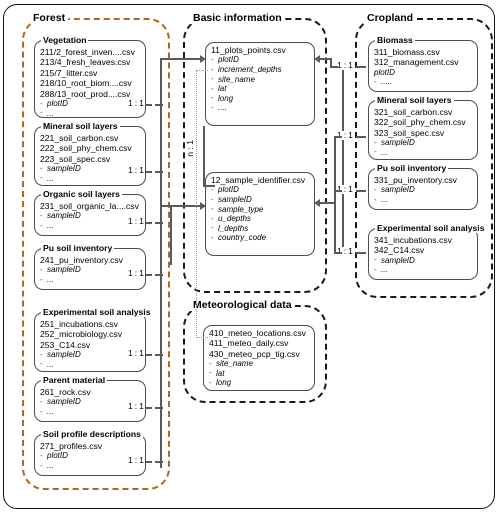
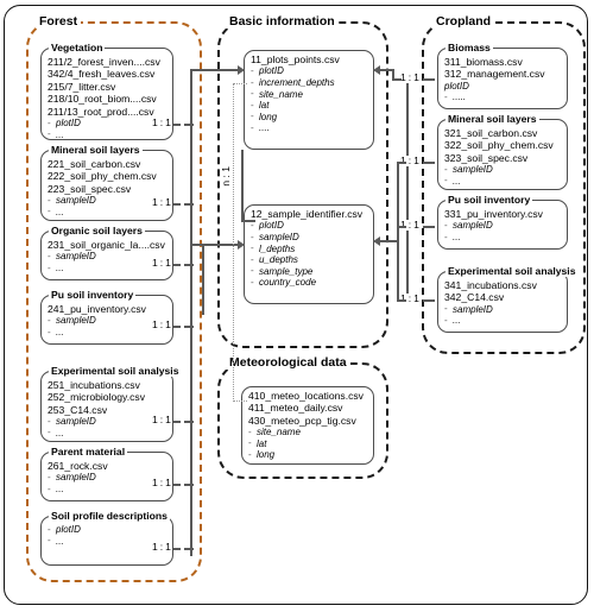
  Forest
  Basic information
  Meteorological data
  Cropland
  Vegetation
  211/2_forest_inven....csv
- 213/4_fresh_leaves.csv
+ 342/4_fresh_leaves.csv
  215/7_litter.csv
  218/10_root_biom....csv
- 288/13_root_prod....csv
+ 211/13_root_prod....csv
  plotID
  ...
  Mineral soil layers
  221_soil_carbon.csv
  222_soil_phy_chem.csv
  223_soil_spec.csv
  sampleID
  ...
  Organic soil layers
  231_soil_organic_la....csv
  sampleID
  ...
  Pu soil inventory
  241_pu_inventory.csv
  sampleID
  ...
  Experimental soil analysis
  251_incubations.csv
  252_microbiology.csv
  253_C14.csv
  sampleID
  ...
  Parent material
  261_rock.csv
  sampleID
  ...
  Soil profile descriptions
- 271_profiles.csv
  plotID
  ...
  11_plots_points.csv
  plotID
  increment_depths
  site_name
  lat
  long
  ....
  12_sample_identifier.csv
  plotID
  sampleID
- sample_type
+ l_depths
  u_depths
- l_depths
+ sample_type
  country_code
  410_meteo_locations.csv
  411_meteo_daily.csv
  430_meteo_pcp_tig.csv
  site_name
  lat
  long
  Biomass
  311_biomass.csv
  312_management.csv
  plotID
  .....
  Mineral soil layers
  321_soil_carbon.csv
  322_soil_phy_chem.csv
  323_soil_spec.csv
  sampleID
  ...
  Pu soil inventory
  331_pu_inventory.csv
  sampleID
  ...
  Experimental soil analysis
  341_incubations.csv
  342_C14.csv
  sampleID
  ...
  1 : 1
  1 : 1
  1 : 1
  1 : 1
  1 : 1
  1 : 1
  1 : 1
  1 : 1
  1 : 1
  1 : 1
  1 : 1
